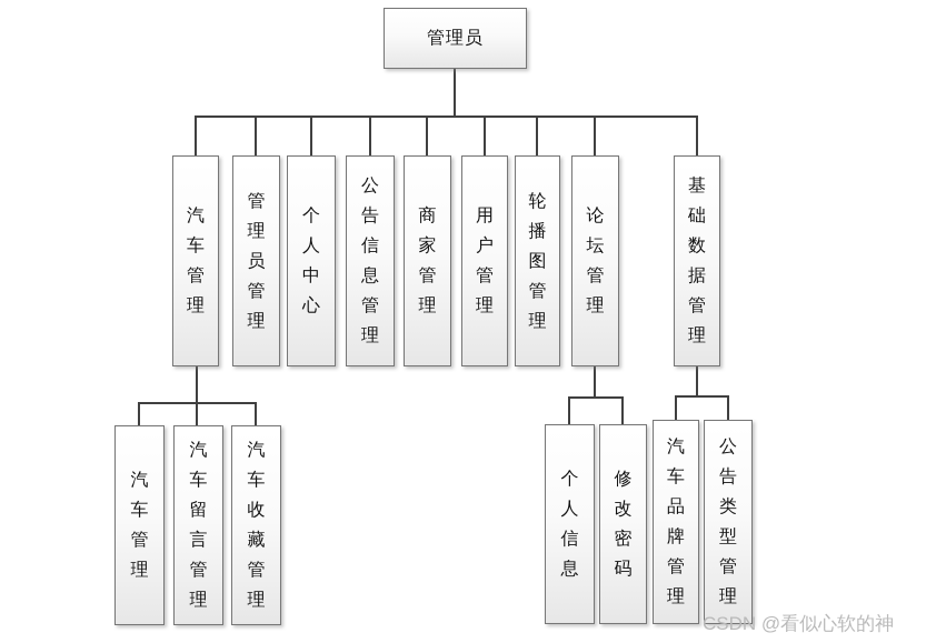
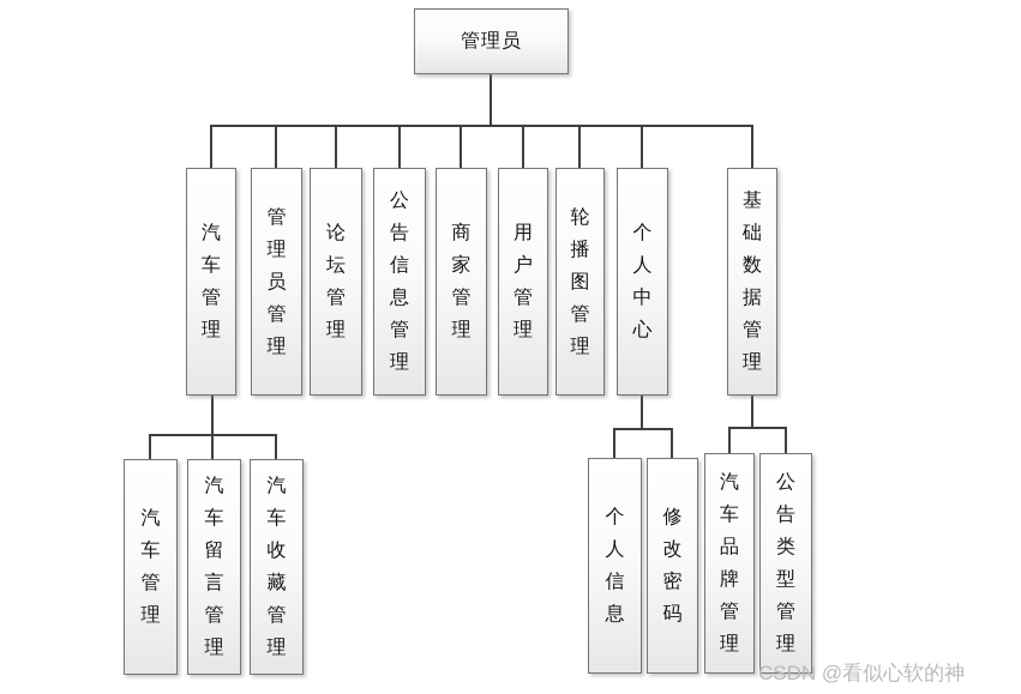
  管理员
  汽车管理
  管理员管理
- 个人中心
+ 论坛管理
  公告信息管理
  商家管理
  用户管理
  轮播图管理
- 论坛管理
+ 个人中心
  基础数据管理
  汽车管理
  汽车留言管理
  汽车收藏管理
  个人信息
  修改密码
  汽车品牌管理
  公告类型管理
  CSDN @看似心软的神
